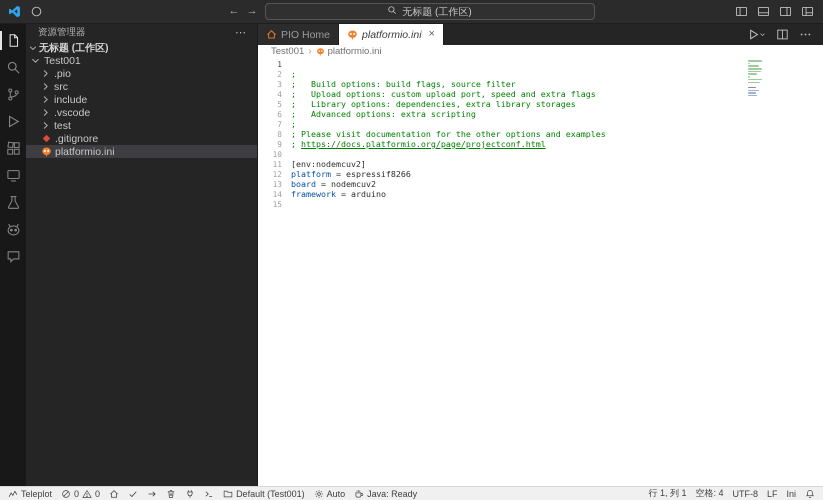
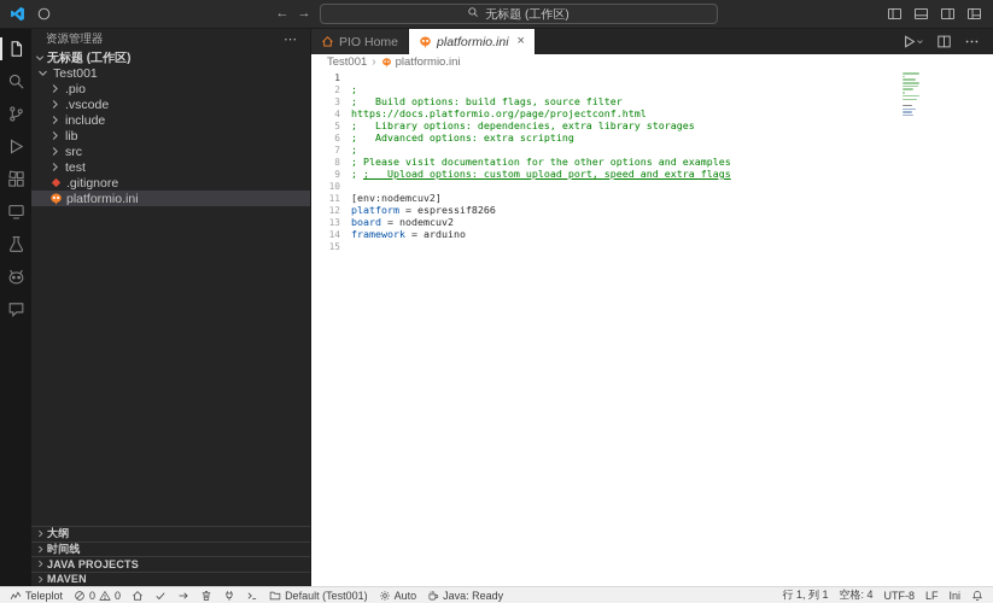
  ←
  →
  无标题 (工作区)
  资源管理器
  ⋯
  无标题 (工作区)
  Test001
  .pio
- src
+ .vscode
  include
+ lib
- .vscode
+ src
  test
  .gitignore
  platformio.ini
+ 大纲
+ 时间线
+ JAVA PROJECTS
+ MAVEN
  PIO Home
  platformio.ini
  ×
  Test001
  ›
  platformio.ini
  1
  2
  ;
  3
  ; Build options: build flags, source filter
  4
- ; Upload options: custom upload port, speed and extra flags
+ https://docs.platformio.org/page/projectconf.html
  5
  ; Library options: dependencies, extra library storages
  6
  ; Advanced options: extra scripting
  7
  ;
  8
  ; Please visit documentation for the other options and examples
  9
  ;
- https://docs.platformio.org/page/projectconf.html
+ ; Upload options: custom upload port, speed and extra flags
  10
  11
  [env:nodemcuv2]
  12
  platform
  =
  espressif8266
  13
  board
  =
  nodemcuv2
  14
  framework
  =
  arduino
  15
  Teleplot
  0
  0
  Default (Test001)
  Auto
  Java: Ready
  行 1, 列 1
  空格: 4
  UTF-8
  LF
  Ini
